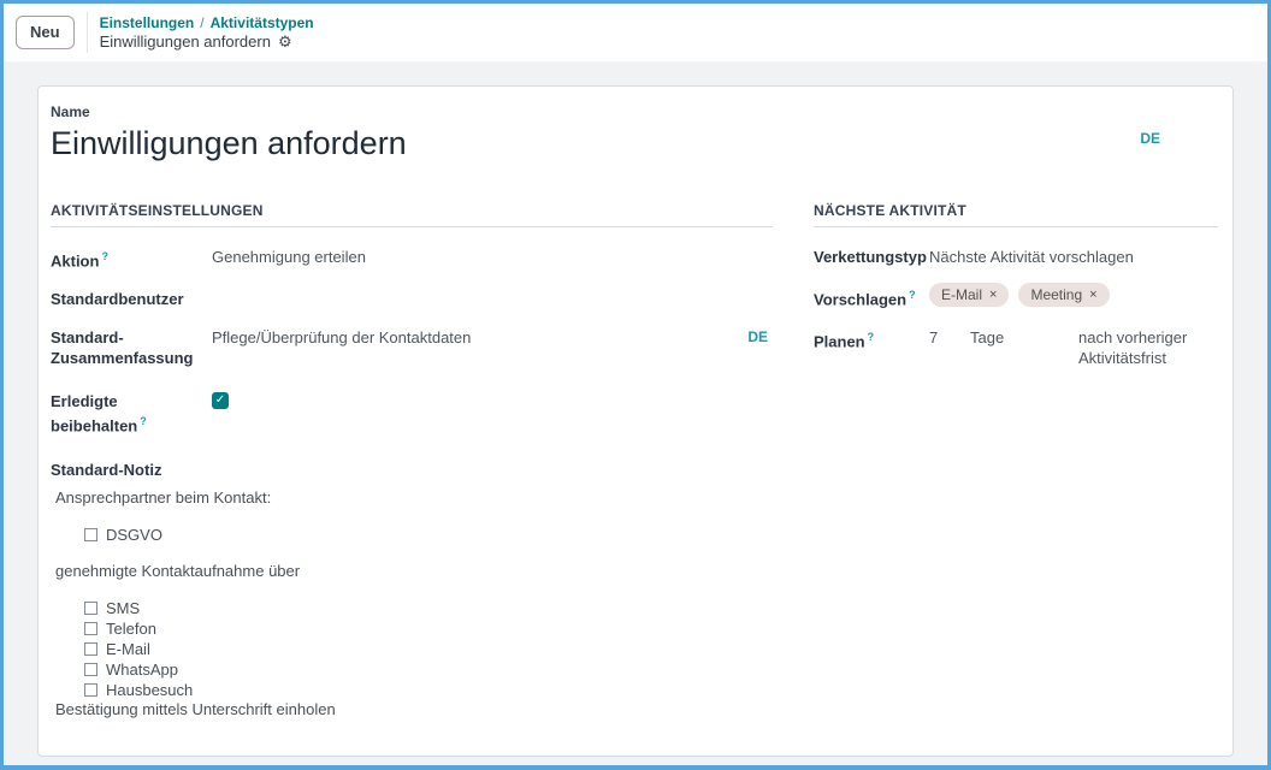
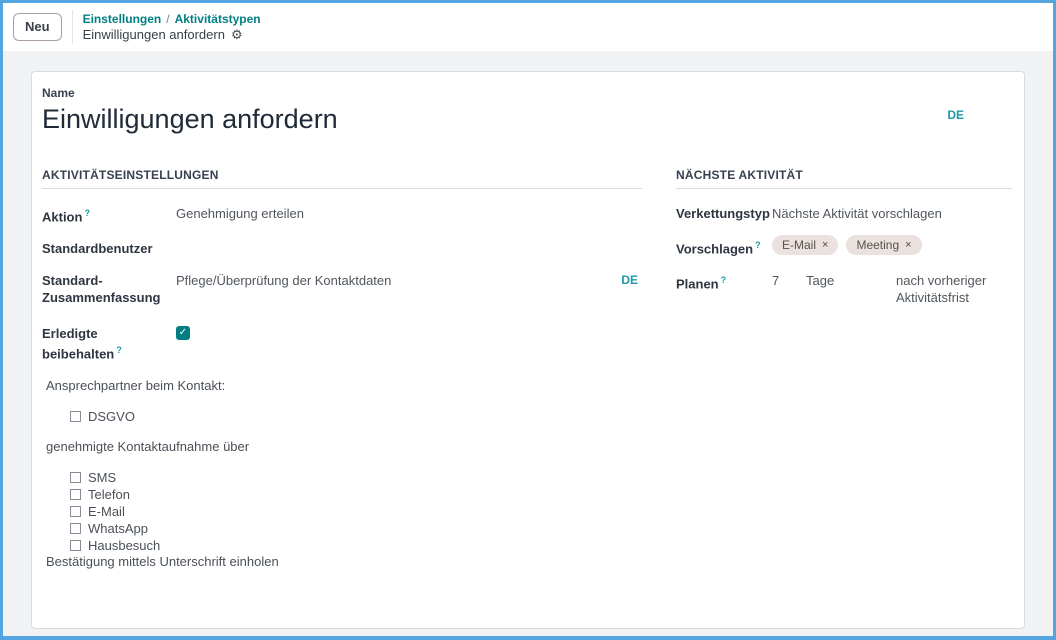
  Neu
  Einstellungen
  /
  Aktivitätstypen
  Einwilligungen anfordern
  ⚙
  Name
  Einwilligungen anfordern
  DE
  AKTIVITÄTSEINSTELLUNGEN
  Aktion ?
  Genehmigung erteilen
  Standardbenutzer
  Standard-Zusammenfassung
  Pflege/Überprüfung der Kontaktdaten
  DE
  Erledigte beibehalten ?
  ✓
- Standard-Notiz
  Ansprechpartner beim Kontakt:
  DSGVO
  genehmigte Kontaktaufnahme über
  SMS
  Telefon
  E-Mail
  WhatsApp
  Hausbesuch
  Bestätigung mittels Unterschrift einholen
  NÄCHSTE AKTIVITÄT
  Verkettungstyp
  Nächste Aktivität vorschlagen
  Vorschlagen ?
  E-Mail
  ×
  Meeting
  ×
  Planen ?
  7
  Tage
  nach vorheriger Aktivitätsfrist
